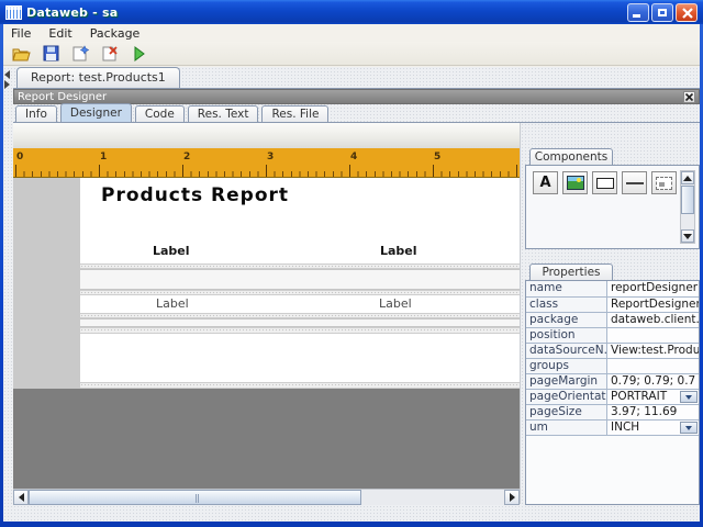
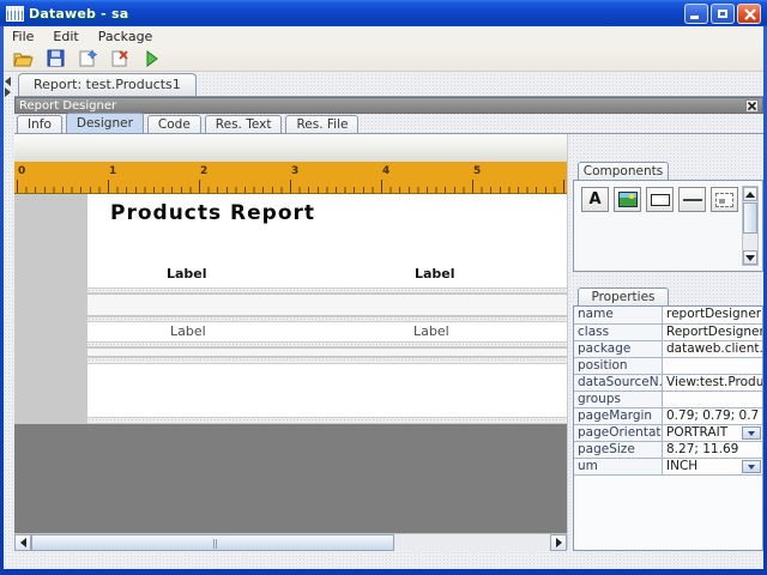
  Dataweb - sa
  File
  Edit
  Package
  Report: test.Products1
  Report Designer
  Info
  Designer
  Code
  Res. Text
  Res. File
  0
  1
  2
  3
  4
  5
  Products Report
  Label
  Label
  Label
  Label
  Components
  A
  Properties
  name
  reportDesigner
  class
  ReportDesigner
  package
  dataweb.client.
  position
  dataSourceN.
  View:test.Produ
  groups
  pageMargin
  0.79; 0.79; 0.7
  pageOrientat
  PORTRAIT
  pageSize
- 3.97; 11.69
+ 8.27; 11.69
  um
  INCH
